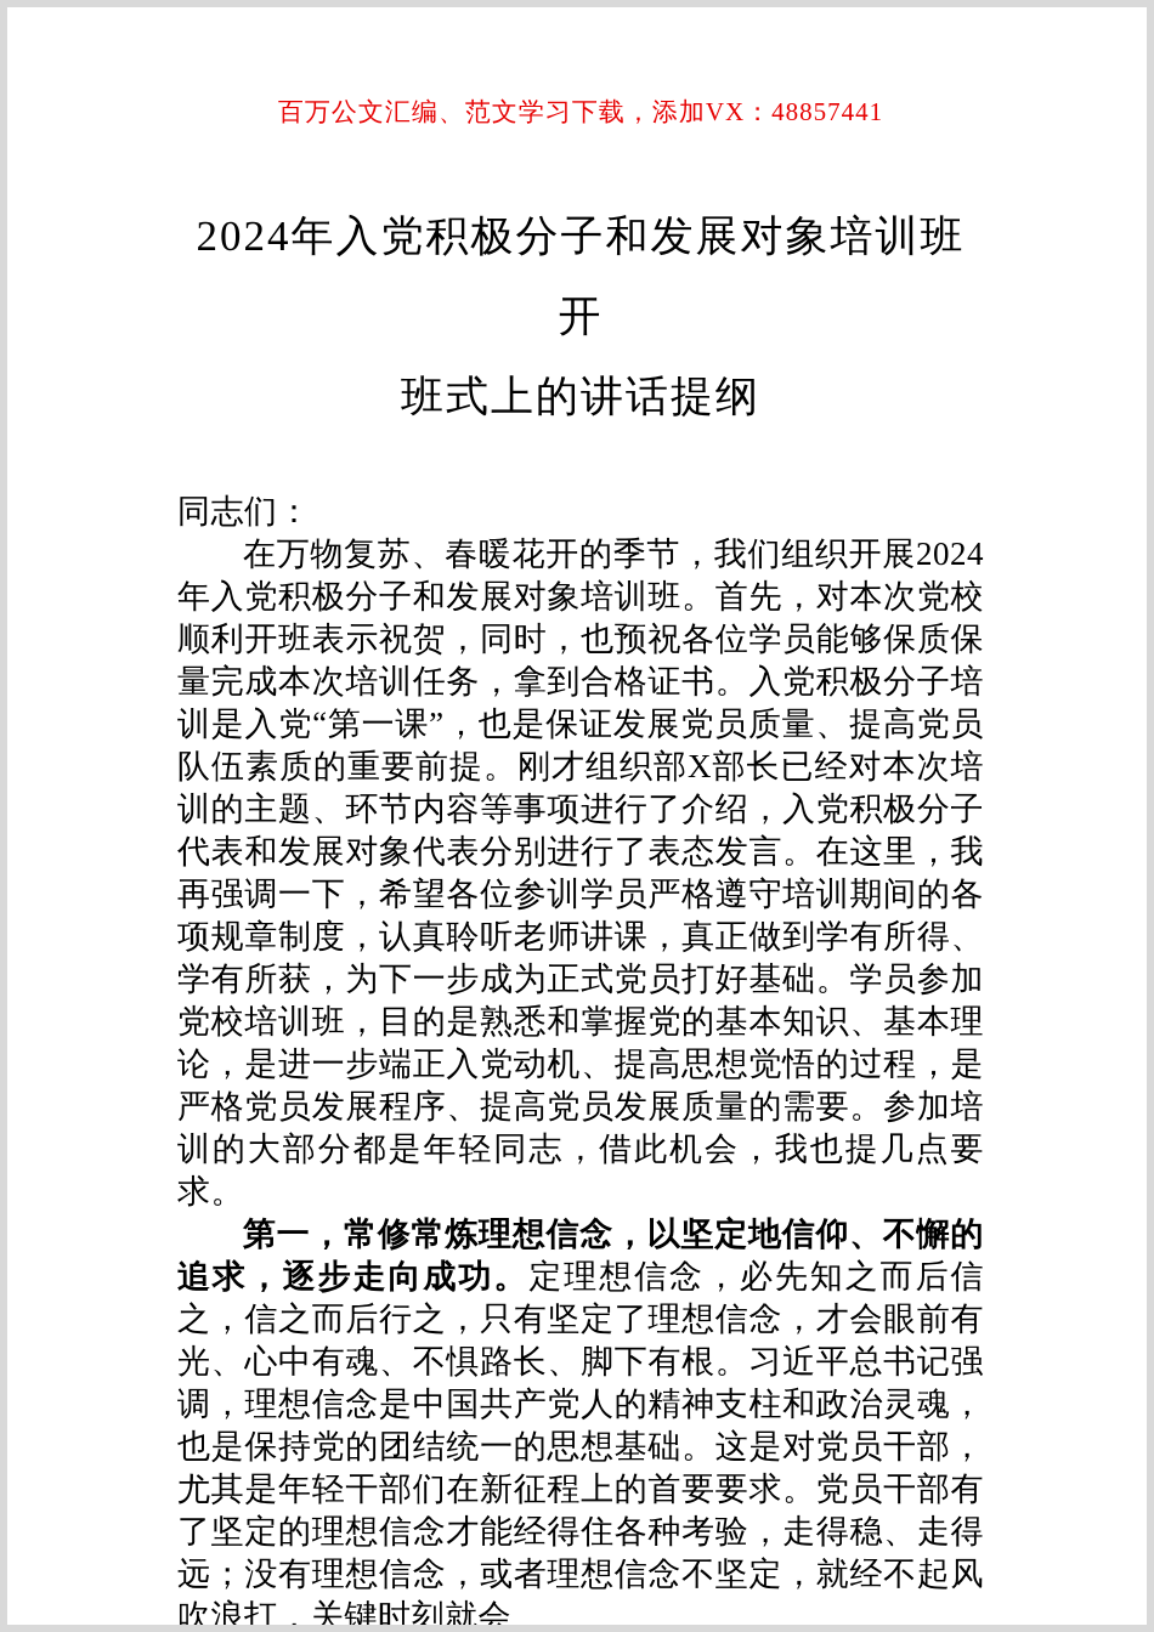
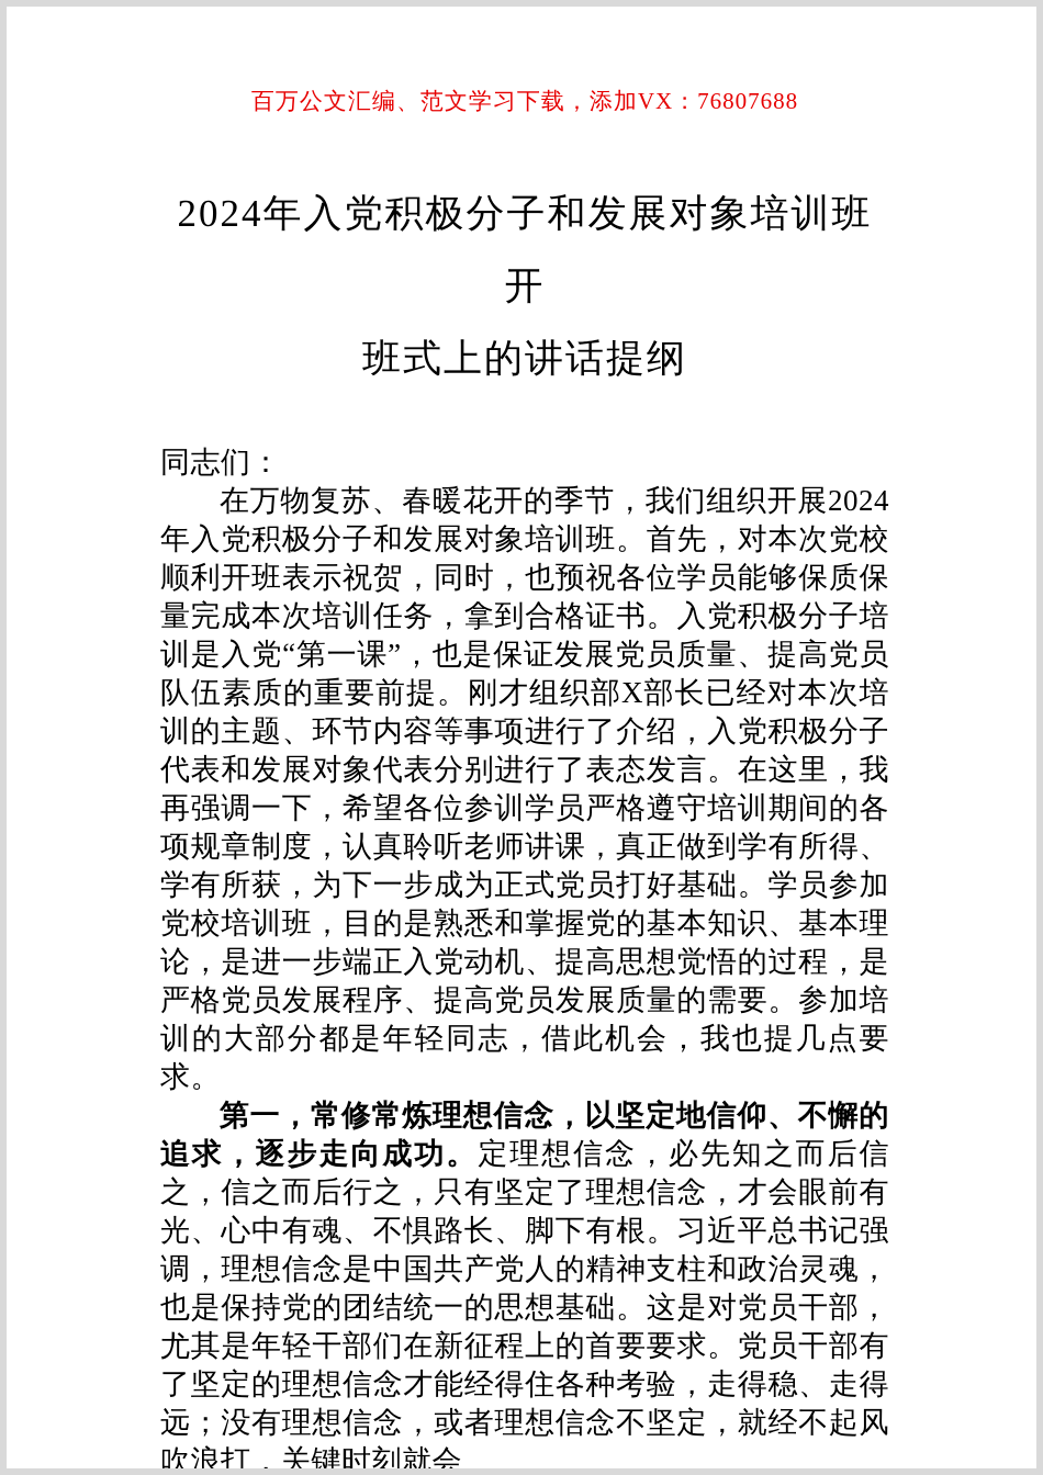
- 百万公文汇编、范文学习下载，添加VX：48857441
+ 百万公文汇编、范文学习下载，添加VX：76807688
  2024年入党积极分子和发展对象培训班开
  班式上的讲话提纲
  同志们：
  在万物复苏、春暖花开的季节，我们组织开展2024年入党积极分子和发展对象培训班。首先，对本次党校顺利开班表示祝贺，同时，也预祝各位学员能够保质保量完成本次培训任务，拿到合格证书。入党积极分子培训是入党“第一课”，也是保证发展党员质量、提高党员队伍素质的重要前提。刚才组织部X部长已经对本次培训的主题、环节内容等事项进行了介绍，入党积极分子代表和发展对象代表分别进行了表态发言。在这里，我再强调一下，希望各位参训学员严格遵守培训期间的各项规章制度，认真聆听老师讲课，真正做到学有所得、学有所获，为下一步成为正式党员打好基础。学员参加党校培训班，目的是熟悉和掌握党的基本知识、基本理论，是进一步端正入党动机、提高思想觉悟的过程，是严格党员发展程序、提高党员发展质量的需要。参加培训的大部分都是年轻同志，借此机会，我也提几点要求。
  第一，常修常炼理想信念，以坚定地信仰、不懈的追求，逐步走向成功。定理想信念，必先知之而后信之，信之而后行之，只有坚定了理想信念，才会眼前有光、心中有魂、不惧路长、脚下有根。习近平总书记强调，理想信念是中国共产党人的精神支柱和政治灵魂，也是保持党的团结统一的思想基础。这是对党员干部，尤其是年轻干部们在新征程上的首要要求。党员干部有了坚定的理想信念才能经得住各种考验，走得稳、走得远；没有理想信念，或者理想信念不坚定，就经不起风吹浪打，关键时刻就会
